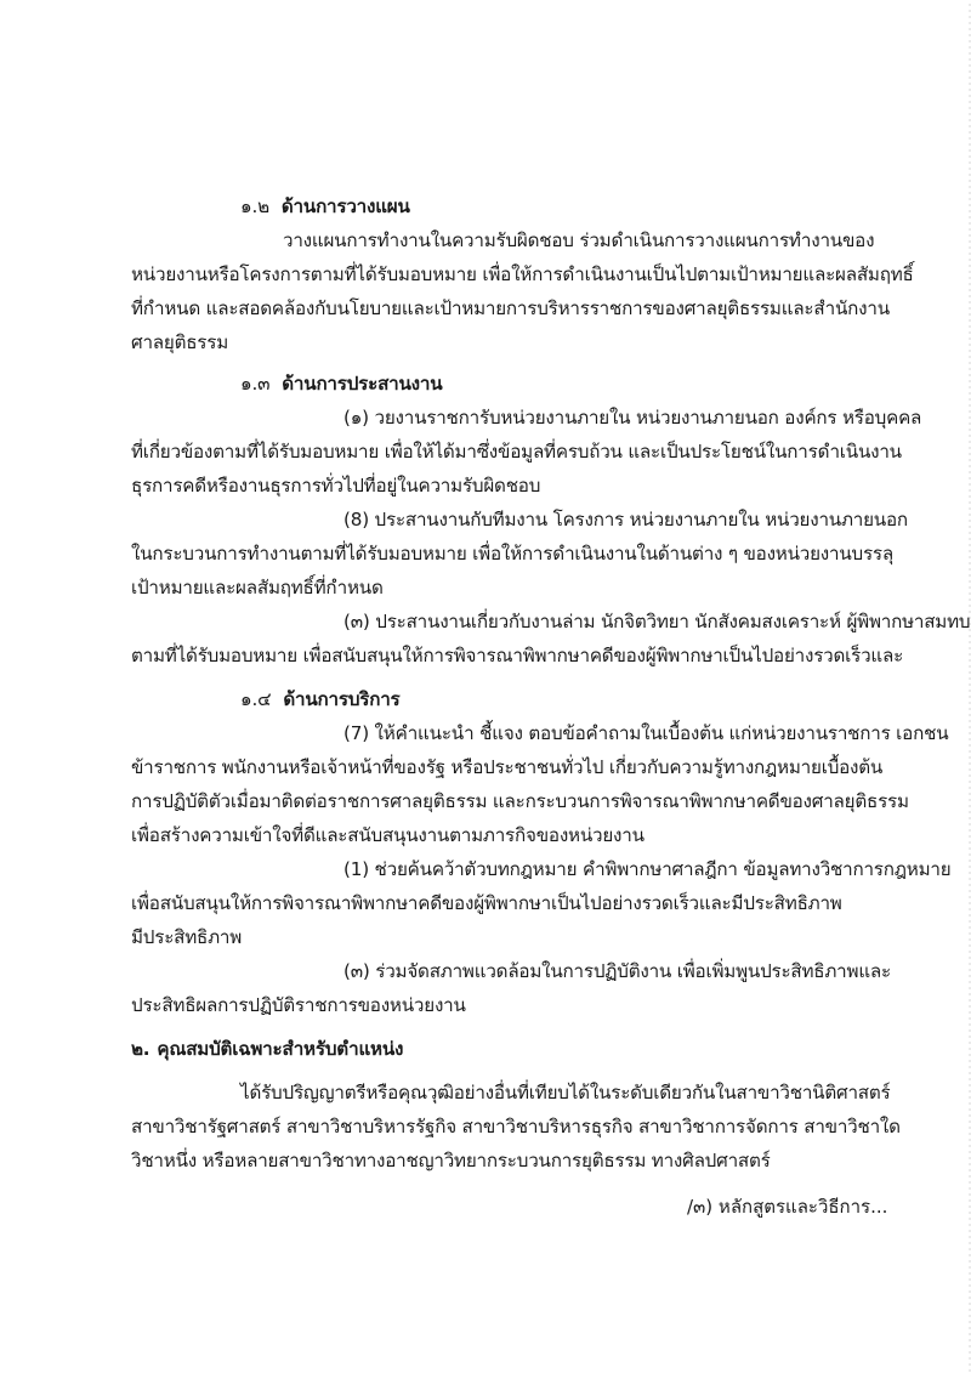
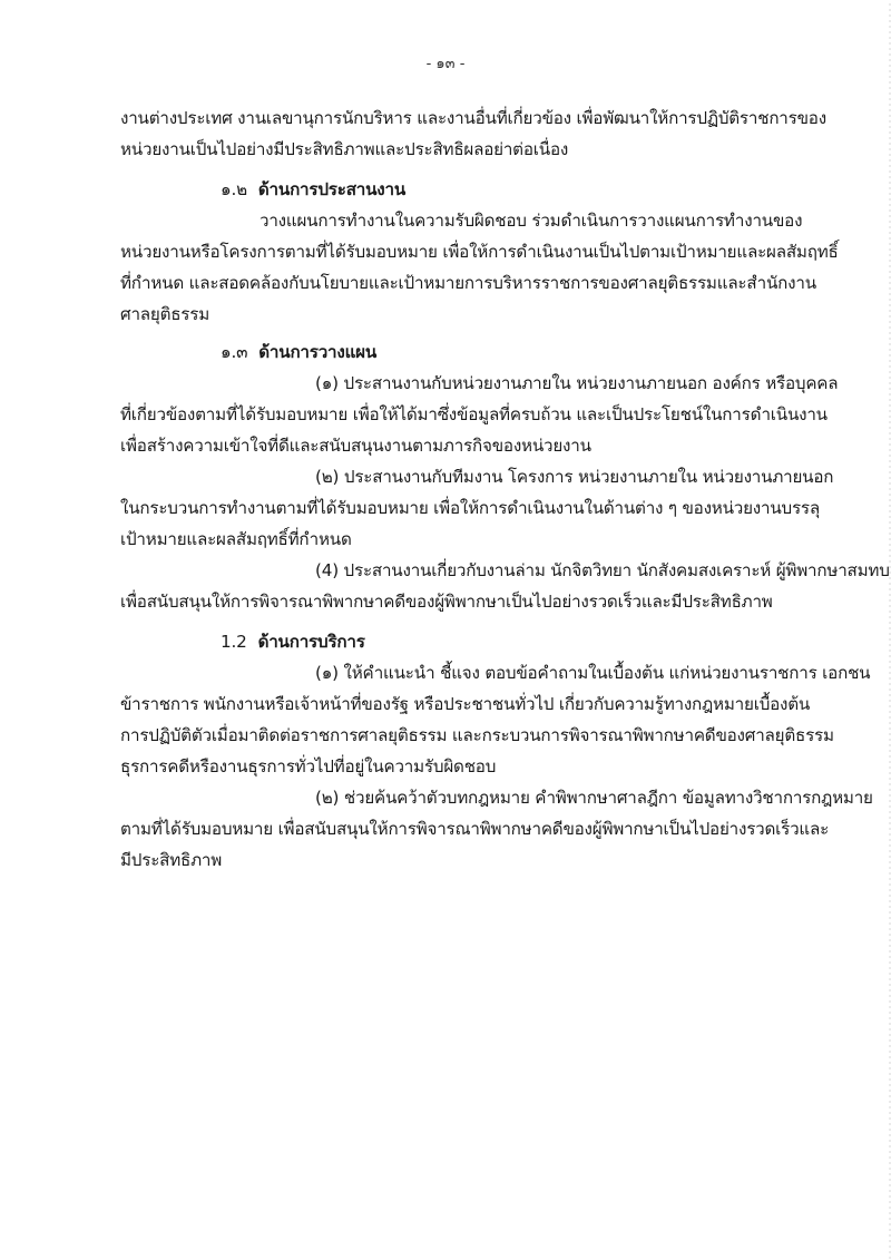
+ - ๑๓ -
+ งานต่างประเทศ งานเลขานุการนักบริหาร และงานอื่นที่เกี่ยวข้อง เพื่อพัฒนาให้การปฏิบัติราชการของ
+ หน่วยงานเป็นไปอย่างมีประสิทธิภาพและประสิทธิผลอย่าต่อเนื่อง
- ๑.๒ ด้านการวางแผน
+ ๑.๒ ด้านการประสานงาน
  วางแผนการทำงานในความรับผิดชอบ ร่วมดำเนินการวางแผนการทำงานของ
  หน่วยงานหรือโครงการตามที่ได้รับมอบหมาย เพื่อให้การดำเนินงานเป็นไปตามเป้าหมายและผลสัมฤทธิ์
  ที่กำหนด และสอดคล้องกับนโยบายและเป้าหมายการบริหารราชการของศาลยุติธรรมและสำนักงาน
  ศาลยุติธรรม
- ๑.๓ ด้านการประสานงาน
+ ๑.๓ ด้านการวางแผน
- (๑) วยงานราชการับหน่วยงานภายใน หน่วยงานภายนอก องค์กร หรือบุคคล
+ (๑) ประสานงานกับหน่วยงานภายใน หน่วยงานภายนอก องค์กร หรือบุคคล
  ที่เกี่ยวข้องตามที่ได้รับมอบหมาย เพื่อให้ได้มาซึ่งข้อมูลที่ครบถ้วน และเป็นประโยชน์ในการดำเนินงาน
- ธุรการคดีหรืองานธุรการทั่วไปที่อยู่ในความรับผิดชอบ
+ เพื่อสร้างความเข้าใจที่ดีและสนับสนุนงานตามภารกิจของหน่วยงาน
- (8) ประสานงานกับทีมงาน โครงการ หน่วยงานภายใน หน่วยงานภายนอก
+ (๒) ประสานงานกับทีมงาน โครงการ หน่วยงานภายใน หน่วยงานภายนอก
  ในกระบวนการทำงานตามที่ได้รับมอบหมาย เพื่อให้การดำเนินงานในด้านต่าง ๆ ของหน่วยงานบรรลุ
  เป้าหมายและผลสัมฤทธิ์ที่กำหนด
- (๓) ประสานงานเกี่ยวกับงานล่าม นักจิตวิทยา นักสังคมสงเคราะห์ ผู้พิพากษาสมทบ
+ (4) ประสานงานเกี่ยวกับงานล่าม นักจิตวิทยา นักสังคมสงเคราะห์ ผู้พิพากษาสมทบ
- ตามที่ได้รับมอบหมาย เพื่อสนับสนุนให้การพิจารณาพิพากษาคดีของผู้พิพากษาเป็นไปอย่างรวดเร็วและ
+ เพื่อสนับสนุนให้การพิจารณาพิพากษาคดีของผู้พิพากษาเป็นไปอย่างรวดเร็วและมีประสิทธิภาพ
- ๑.๔ ด้านการบริการ
+ 1.2 ด้านการบริการ
- (7) ให้คำแนะนำ ชี้แจง ตอบข้อคำถามในเบื้องต้น แก่หน่วยงานราชการ เอกชน
+ (๑) ให้คำแนะนำ ชี้แจง ตอบข้อคำถามในเบื้องต้น แก่หน่วยงานราชการ เอกชน
  ข้าราชการ พนักงานหรือเจ้าหน้าที่ของรัฐ หรือประชาชนทั่วไป เกี่ยวกับความรู้ทางกฎหมายเบื้องต้น
  การปฏิบัติตัวเมื่อมาติดต่อราชการศาลยุติธรรม และกระบวนการพิจารณาพิพากษาคดีของศาลยุติธรรม
- เพื่อสร้างความเข้าใจที่ดีและสนับสนุนงานตามภารกิจของหน่วยงาน
+ ธุรการคดีหรืองานธุรการทั่วไปที่อยู่ในความรับผิดชอบ
- (1) ช่วยค้นคว้าตัวบทกฎหมาย คำพิพากษาศาลฎีกา ข้อมูลทางวิชาการกฎหมาย
+ (๒) ช่วยค้นคว้าตัวบทกฎหมาย คำพิพากษาศาลฎีกา ข้อมูลทางวิชาการกฎหมาย
- เพื่อสนับสนุนให้การพิจารณาพิพากษาคดีของผู้พิพากษาเป็นไปอย่างรวดเร็วและมีประสิทธิภาพ
+ ตามที่ได้รับมอบหมาย เพื่อสนับสนุนให้การพิจารณาพิพากษาคดีของผู้พิพากษาเป็นไปอย่างรวดเร็วและ
  มีประสิทธิภาพ
- (๓) ร่วมจัดสภาพแวดล้อมในการปฏิบัติงาน เพื่อเพิ่มพูนประสิทธิภาพและ
- ประสิทธิผลการปฏิบัติราชการของหน่วยงาน
- ๒. คุณสมบัติเฉพาะสำหรับตำแหน่ง
- ได้รับปริญญาตรีหรือคุณวุฒิอย่างอื่นที่เทียบได้ในระดับเดียวกันในสาขาวิชานิติศาสตร์
- สาขาวิชารัฐศาสตร์ สาขาวิชาบริหารรัฐกิจ สาขาวิชาบริหารธุรกิจ สาขาวิชาการจัดการ สาขาวิชาใด
- วิชาหนึ่ง หรือหลายสาขาวิชาทางอาชญาวิทยากระบวนการยุติธรรม ทางศิลปศาสตร์
- /๓) หลักสูตรและวิธีการ...
